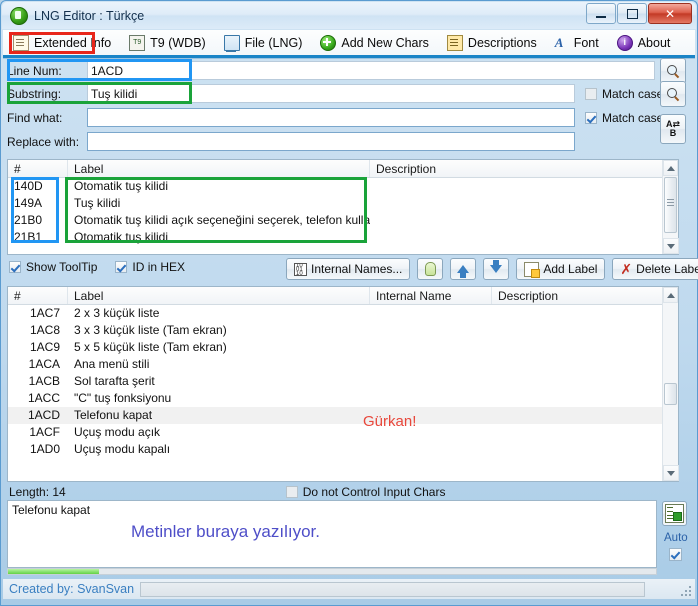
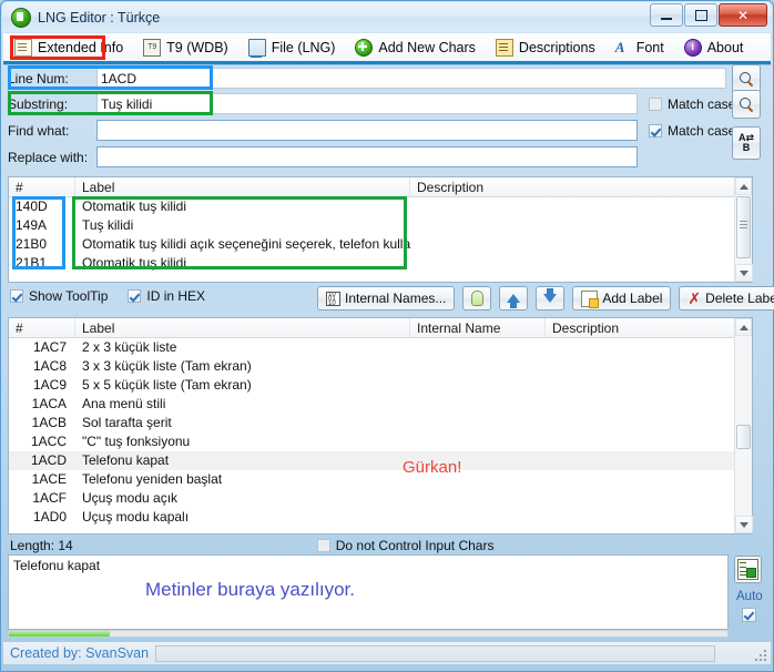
  LNG Editor : Türkçe
  ✕
  Extended Info
  T9 (WDB)
  File (LNG)
  Add New Chars
  Descriptions
  A
  Font
  i
  About
  Line Num:
  1ACD
  Substring:
  Tuş kilidi
  Match cas
  Find what:
  Match cas
  Replace with:
  A⇄
  B
  #
  Label
  Description
  140D
  Otomatik tuş kilidi
  149A
  Tuş kilidi
  21B0
  Otomatik tuş kilidi açık seçeneğini seçerek, telefon kulla
  21B1
  Otomatik tuş kilidi
  Show ToolTip
  ID in HEX
  Internal Names...
  Add Label
  ✗
  Delete Lab
  #
  Label
  Internal Name
  Description
  1AC7
  2 x 3 küçük liste
  1AC8
  3 x 3 küçük liste (Tam ekran)
  1AC9
  5 x 5 küçük liste (Tam ekran)
  1ACA
  Ana menü stili
  1ACB
  Sol tarafta şerit
  1ACC
  "C" tuş fonksiyonu
  1ACD
  Telefonu kapat
+ 1ACE
+ Telefonu yeniden başlat
  1ACF
  Uçuş modu açık
  1AD0
  Uçuş modu kapalı
  Length: 14
  Do not Control Input Chars
  Telefonu kapat
  Auto
  Created by: SvanSvan
  Gürkan!
  Metinler buraya yazılıyor.
